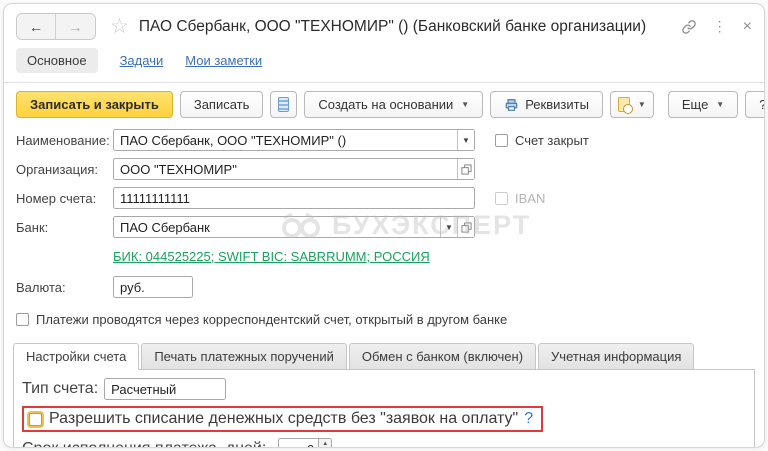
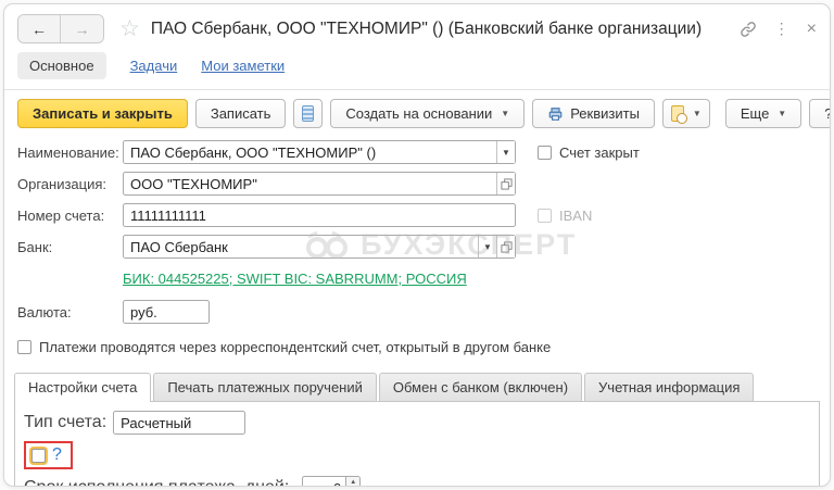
  ←
  →
  ☆
  ПАО Сбербанк, ООО "ТЕХНОМИР" () (Банковский банке организации)
  ⋮
  ×
  Основное
  Задачи
  Мои заметки
  Записать и закрыть
  Записать
  Создать на основании
  ▼
  Реквизиты
  ▼
  Еще
  ▼
  ?
  БУХЭКСПЕРТ
  Наименование:
  ПАО Сбербанк, ООО "ТЕХНОМИР" ()
  ▼
  Счет закрыт
  Организация:
  ООО "ТЕХНОМИР"
  Номер счета:
  11111111111
  IBAN
  Банк:
  ПАО Сбербанк
  ▼
  БИК: 044525225; SWIFT BIC: SABRRUMM; РОССИЯ
  Валюта:
  руб.
  Платежи проводятся через корреспондентский счет, открытый в другом банке
  Настройки счета
  Печать платежных поручений
  Обмен с банком (включен)
  Учетная информация
  Тип счета:
  Расчетный
- Разрешить списание денежных средств без "заявок на оплату"
  ?
